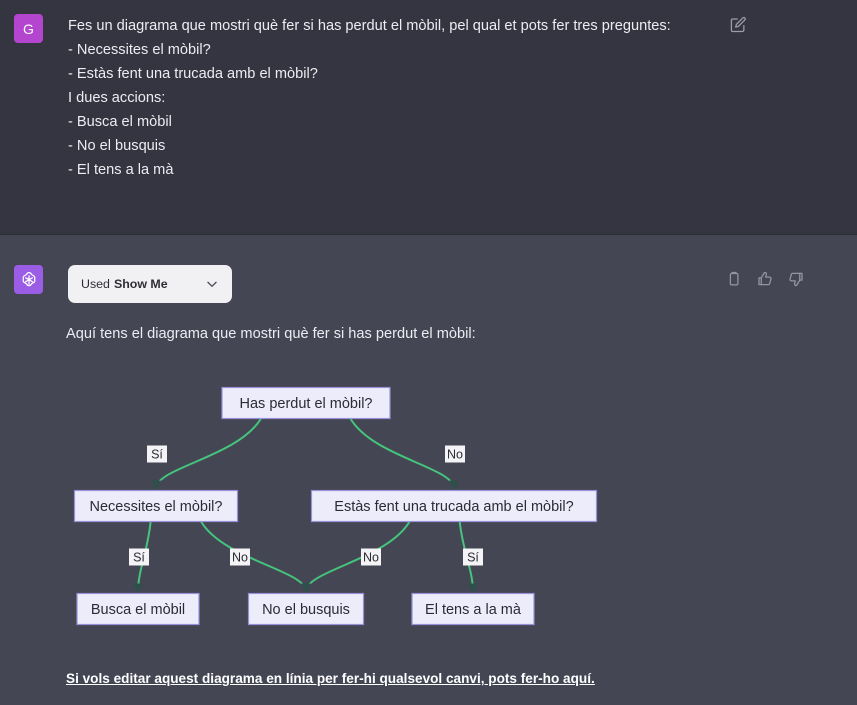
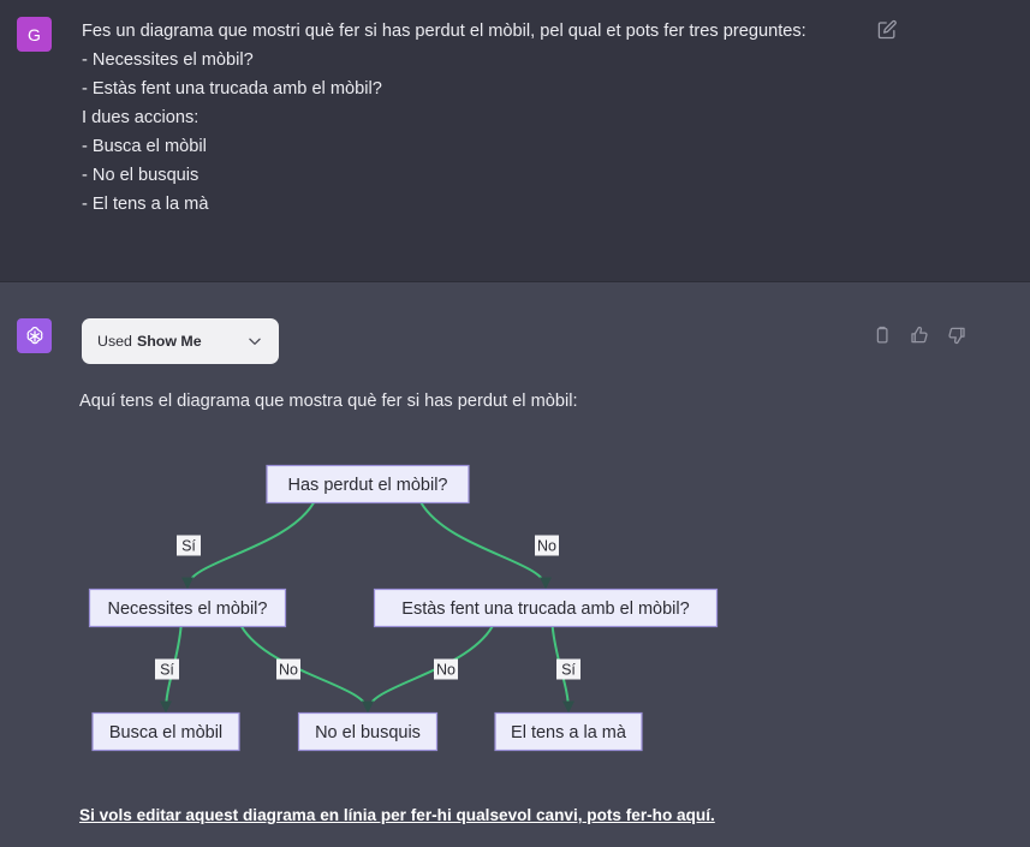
  G
  Fes un diagrama que mostri què fer si has perdut el mòbil, pel qual et pots fer tres preguntes:
  - Necessites el mòbil?
  - Estàs fent una trucada amb el mòbil?
  I dues accions:
  - Busca el mòbil
  - No el busquis
  - El tens a la mà
  Used
  Show Me
- Aquí tens el diagrama que mostri què fer si has perdut el mòbil:
+ Aquí tens el diagrama que mostra què fer si has perdut el mòbil:
  Has perdut el mòbil?
  Necessites el mòbil?
  Estàs fent una trucada amb el mòbil?
  Busca el mòbil
  No el busquis
  El tens a la mà
  Sí
  No
  Sí
  No
  No
  Sí
  Si vols editar aquest diagrama en línia per fer-hi qualsevol canvi, pots fer-ho aquí.
